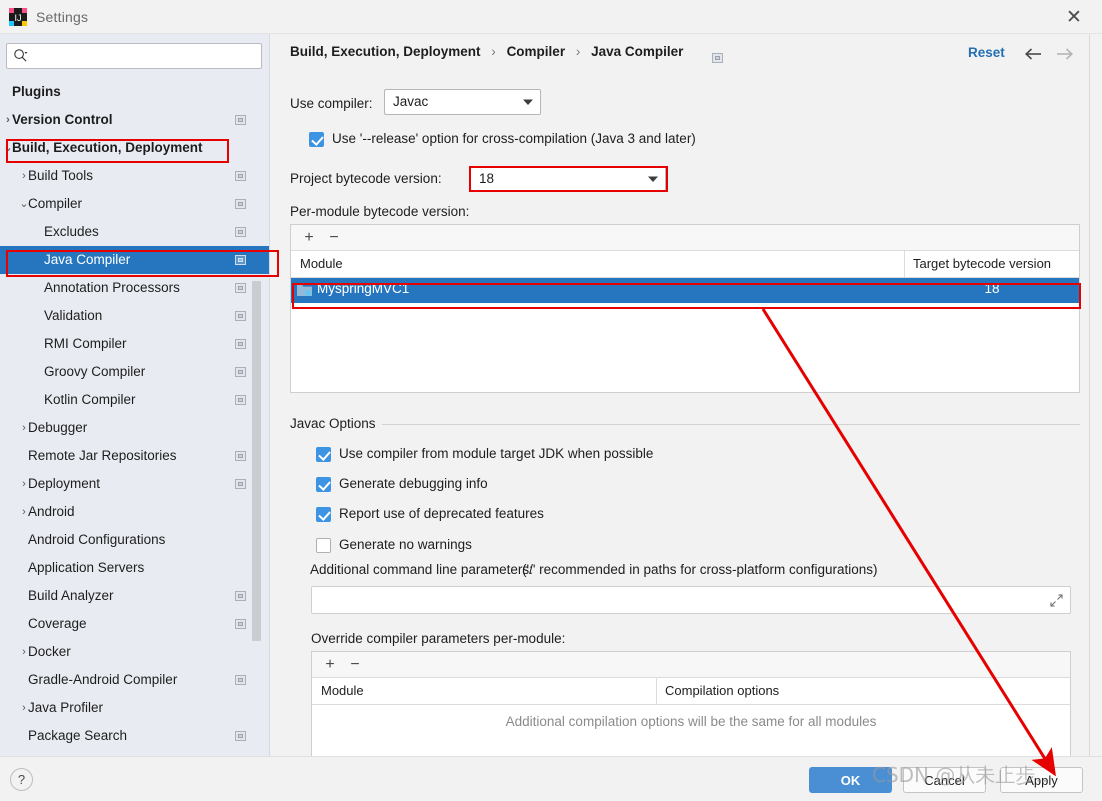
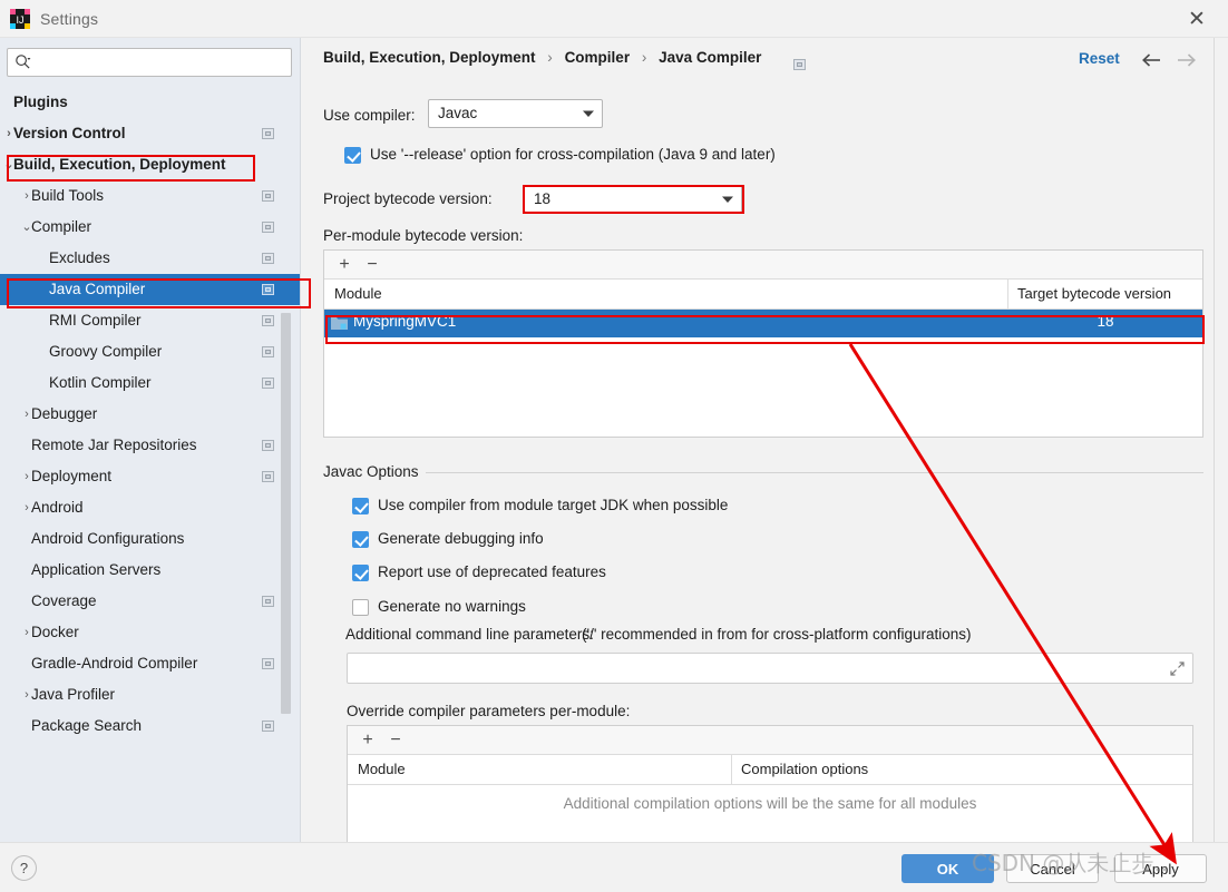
  IJ
  Settings
  ✕
  Plugins
  ›
  Version Control
  ⌄
  Build, Execution, Deployment
  ›
  Build Tools
  ⌄
  Compiler
  Excludes
  Java Compiler
- Annotation Processors
- Validation
  RMI Compiler
  Groovy Compiler
  Kotlin Compiler
  ›
  Debugger
  Remote Jar Repositories
  ›
  Deployment
  ›
  Android
  Android Configurations
  Application Servers
- Build Analyzer
  Coverage
  ›
  Docker
  Gradle-Android Compiler
  ›
  Java Profiler
  Package Search
  Build, Execution, Deployment › Compiler › Java Compiler
  Reset
  Use compiler:
  Javac
- Use '--release' option for cross-compilation (Java 3 and later)
+ Use '--release' option for cross-compilation (Java 9 and later)
  Project bytecode version:
  18
  Per-module bytecode version:
  +
  −
  Module
  Target bytecode version
  MyspringMVC1
  18
  Javac Options
  Use compiler from module target JDK when possible
  Generate debugging info
  Report use of deprecated features
  Generate no warnings
  Additional command line parameters:
- ('/' recommended in paths for cross-platform configurations)
+ ('/' recommended in from for cross-platform configurations)
  Override compiler parameters per-module:
  +
  −
  Module
  Compilation options
  Additional compilation options will be the same for all modules
  ?
  OK
  Cancel
  Apply
  CSDN @从未止步..
